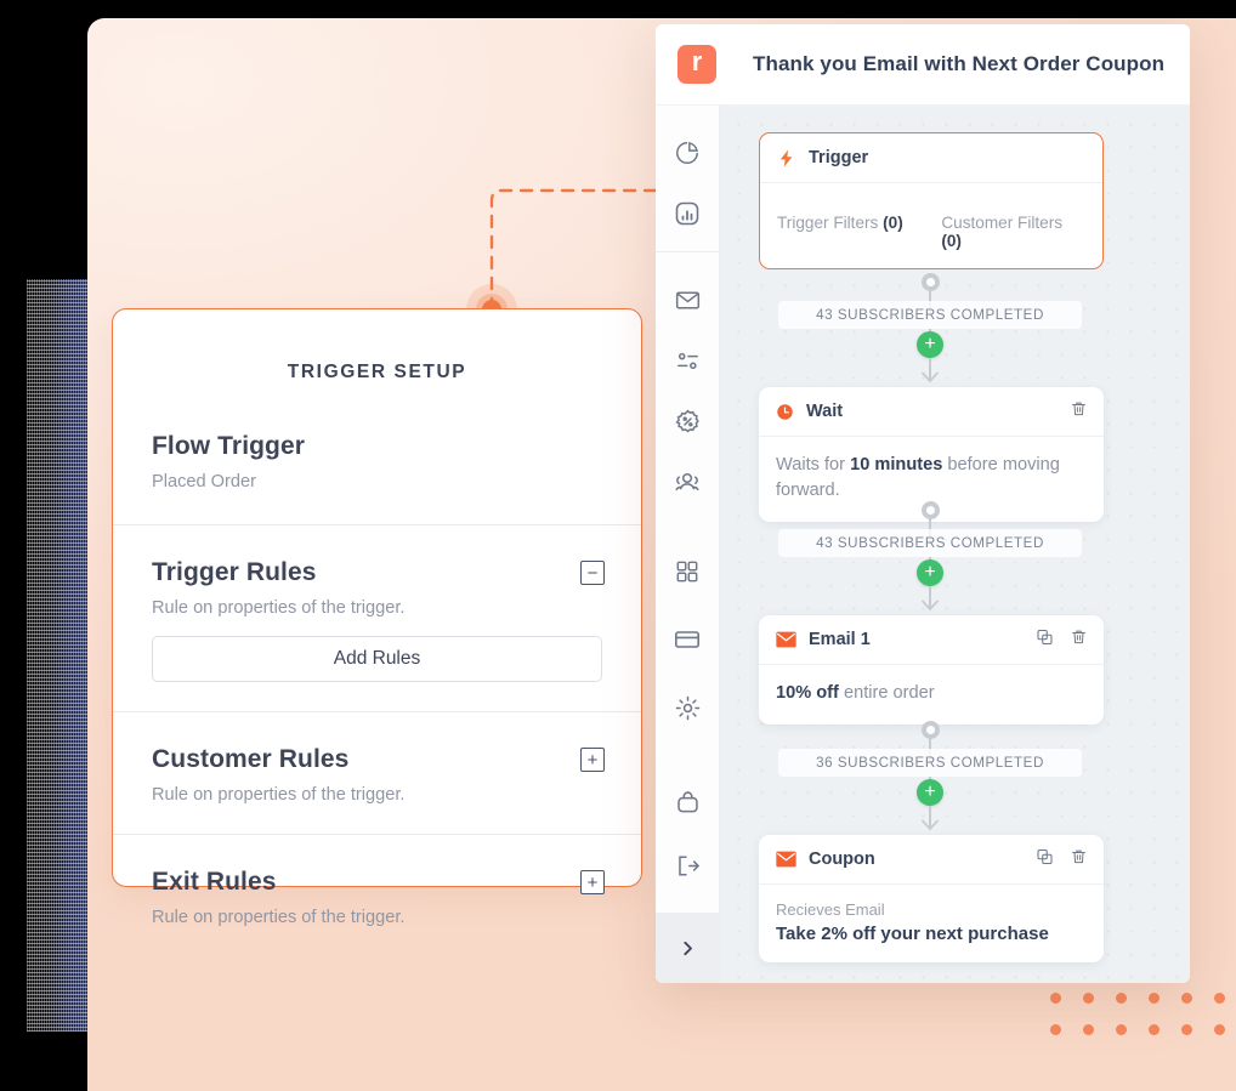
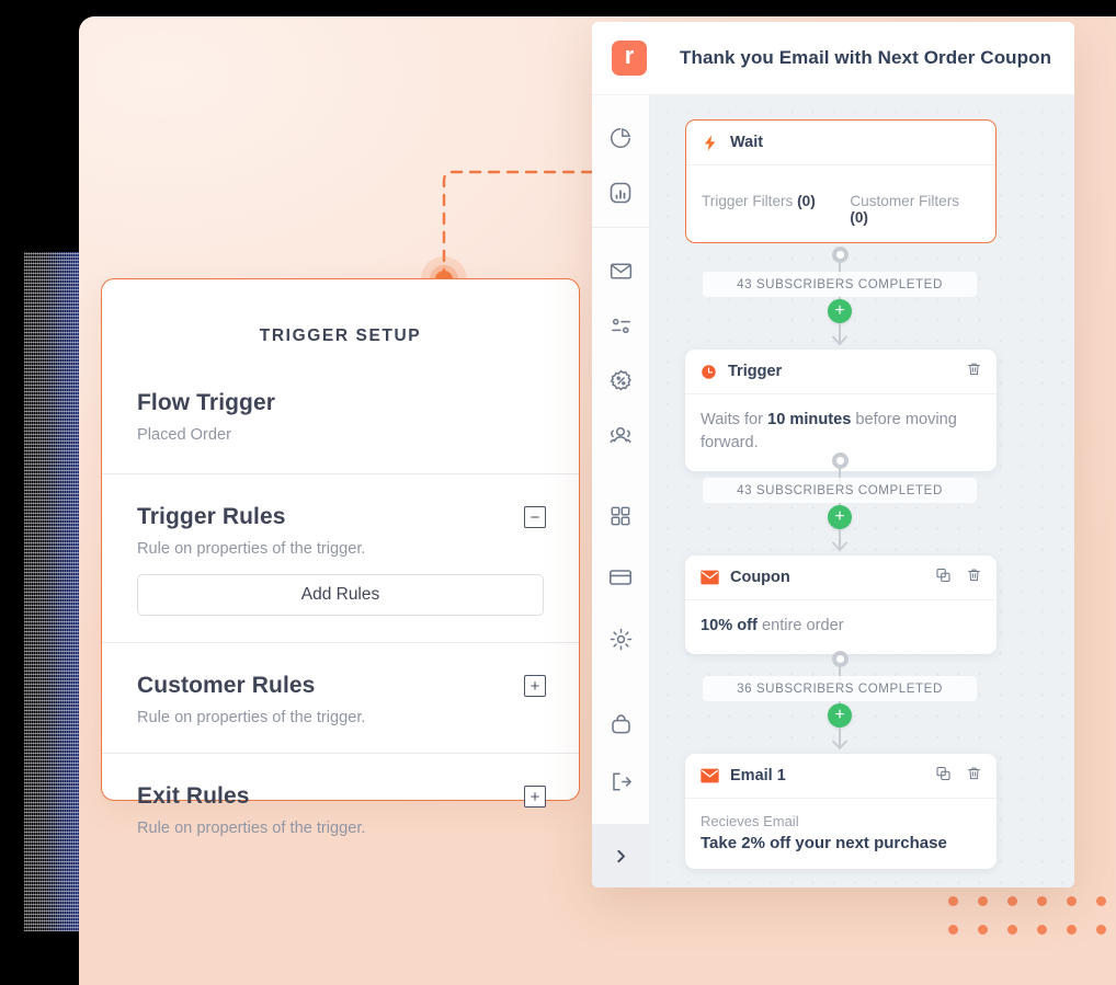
  TRIGGER SETUP
  Flow Trigger
  Placed Order
  Trigger Rules
  −
  Rule on properties of the trigger.
  Add Rules
  Customer Rules
  +
  Rule on properties of the trigger.
  Exit Rules
  +
  Rule on properties of the trigger.
  r
  Thank you Email with Next Order Coupon
- Trigger
+ Wait
  Trigger Filters (0)
  Customer Filters (0)
  43 SUBSCRIBERS COMPLETED
  +
- Wait
+ Trigger
  Waits for 10 minutes before moving forward.
  43 SUBSCRIBERS COMPLETED
  +
- Email 1
+ Coupon
  10% off entire order
  36 SUBSCRIBERS COMPLETED
  +
- Coupon
+ Email 1
  Recieves Email
  Take 2% off your next purchase
